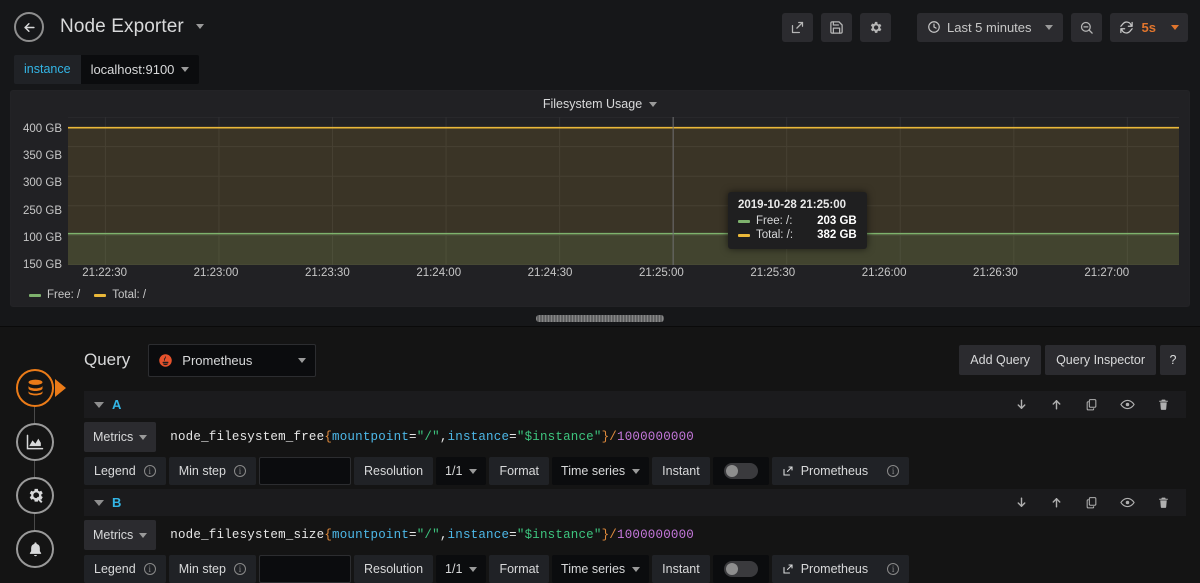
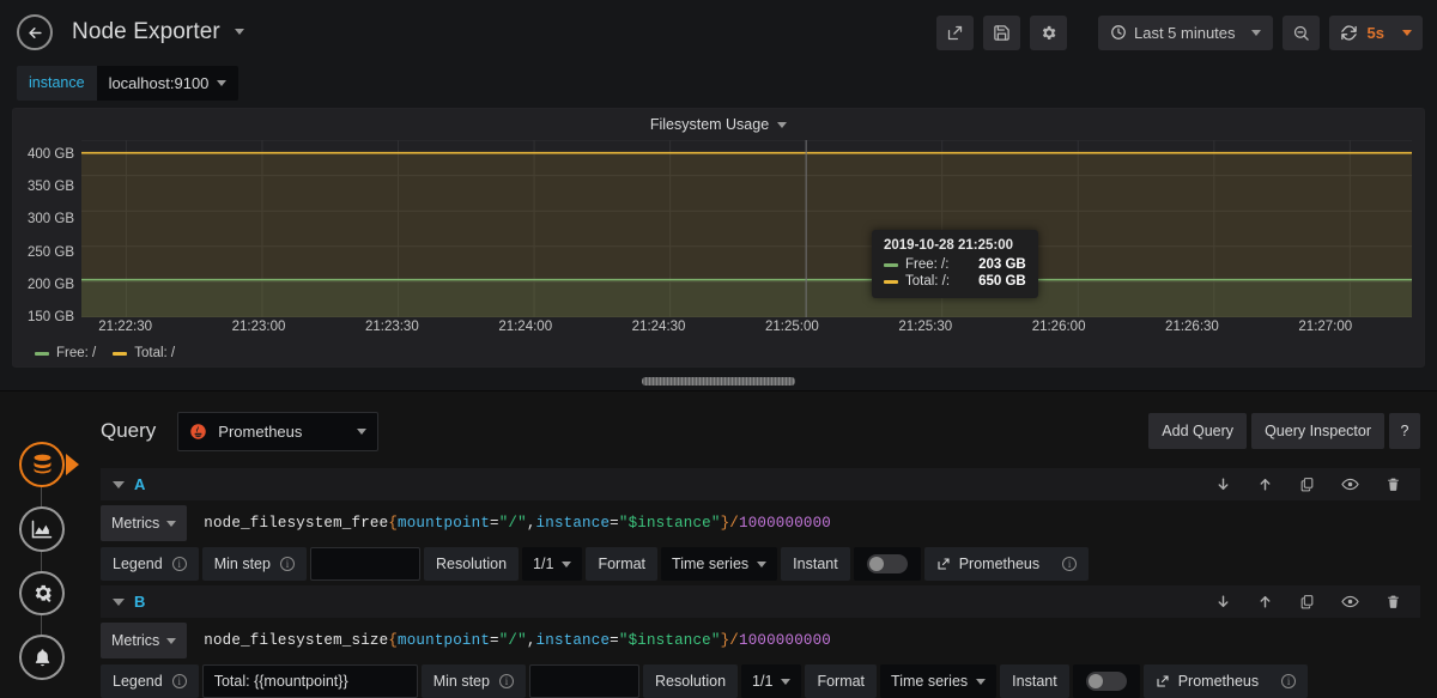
  Node Exporter
  Last 5 minutes
  5s
  instance
  localhost:9100
  Filesystem Usage
  400 GB
  350 GB
  300 GB
  250 GB
- 100 GB
+ 200 GB
  150 GB
  21:22:30
  21:23:00
  21:23:30
  21:24:00
  21:24:30
  21:25:00
  21:25:30
  21:26:00
  21:26:30
  21:27:00
  Free: /
  Total: /
  2019-10-28 21:25:00
  Free: /:
  203 GB
  Total: /:
- 382 GB
+ 650 GB
  Query
  Prometheus
  Add Query
  Query Inspector
  ?
  A
  Metrics
  node_filesystem_free
  {
  mountpoint
  =
  "/"
  ,
  instance
  =
  "$instance"
  }
  /
  1000000000
  Legend
  i
  Min step
  i
  Resolution
  1/1
  Format
  Time series
  Instant
  Prometheus
  i
  B
  Metrics
  node_filesystem_size
  {
  mountpoint
  =
  "/"
  ,
  instance
  =
  "$instance"
  }
  /
  1000000000
  Legend
  i
+ Total: {{mountpoint}}
  Min step
  i
  Resolution
  1/1
  Format
  Time series
  Instant
  Prometheus
  i
